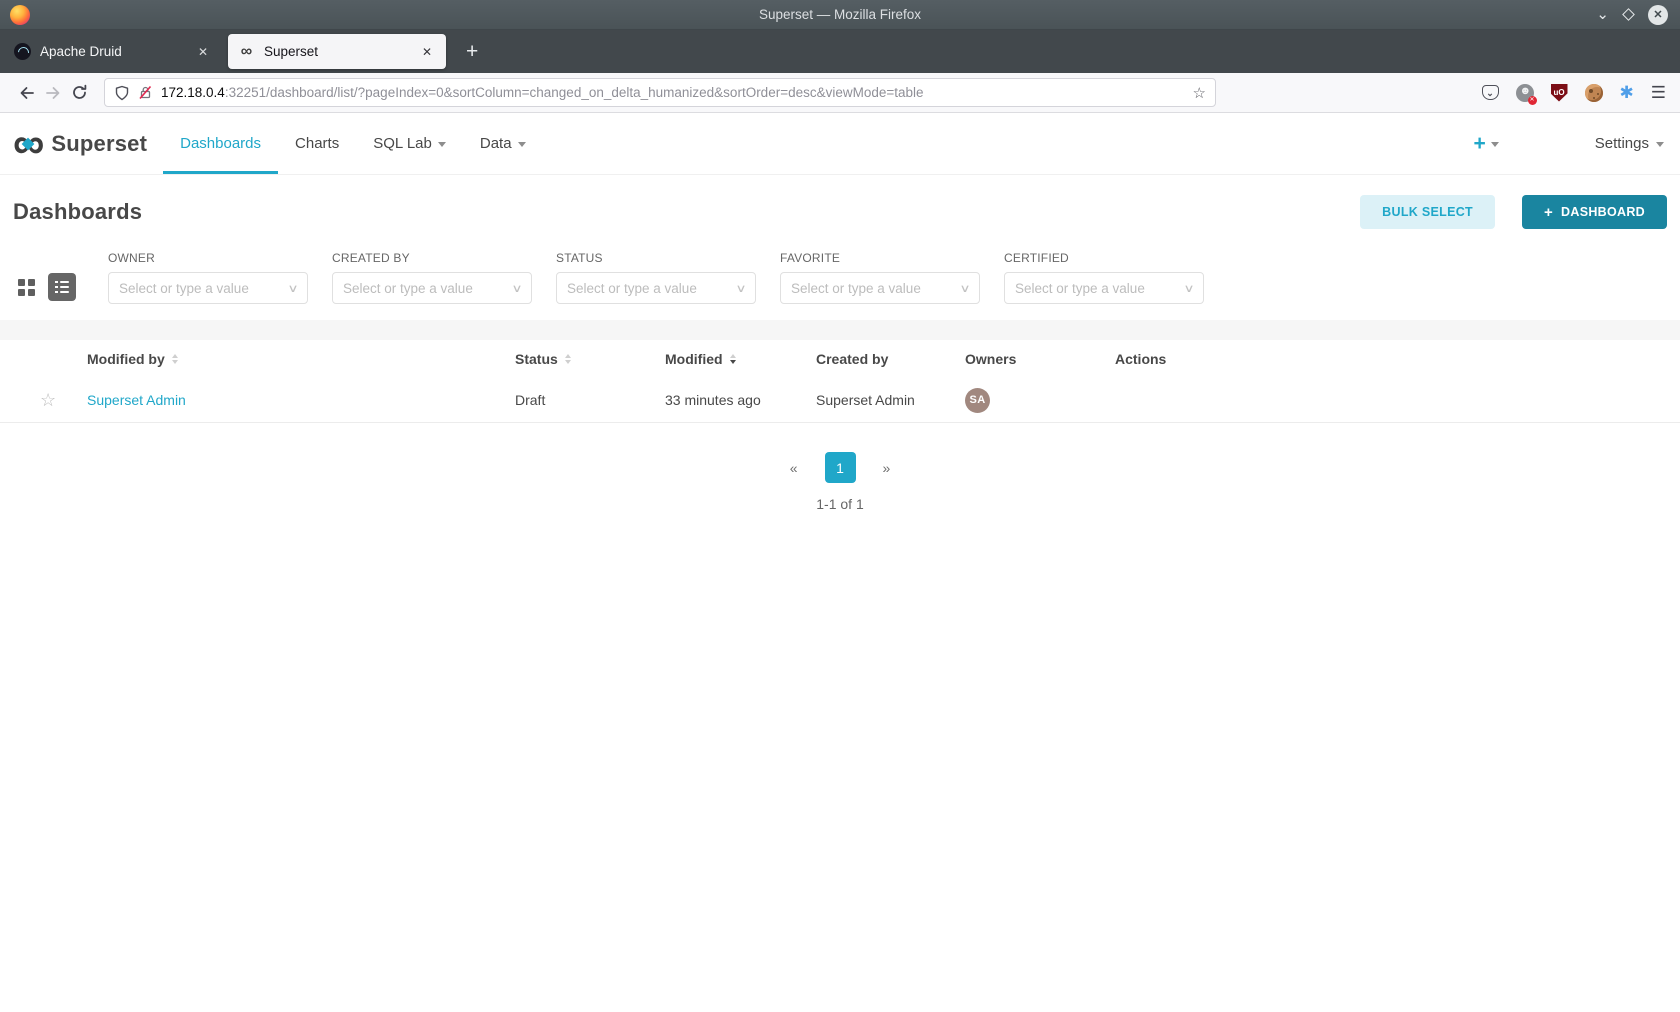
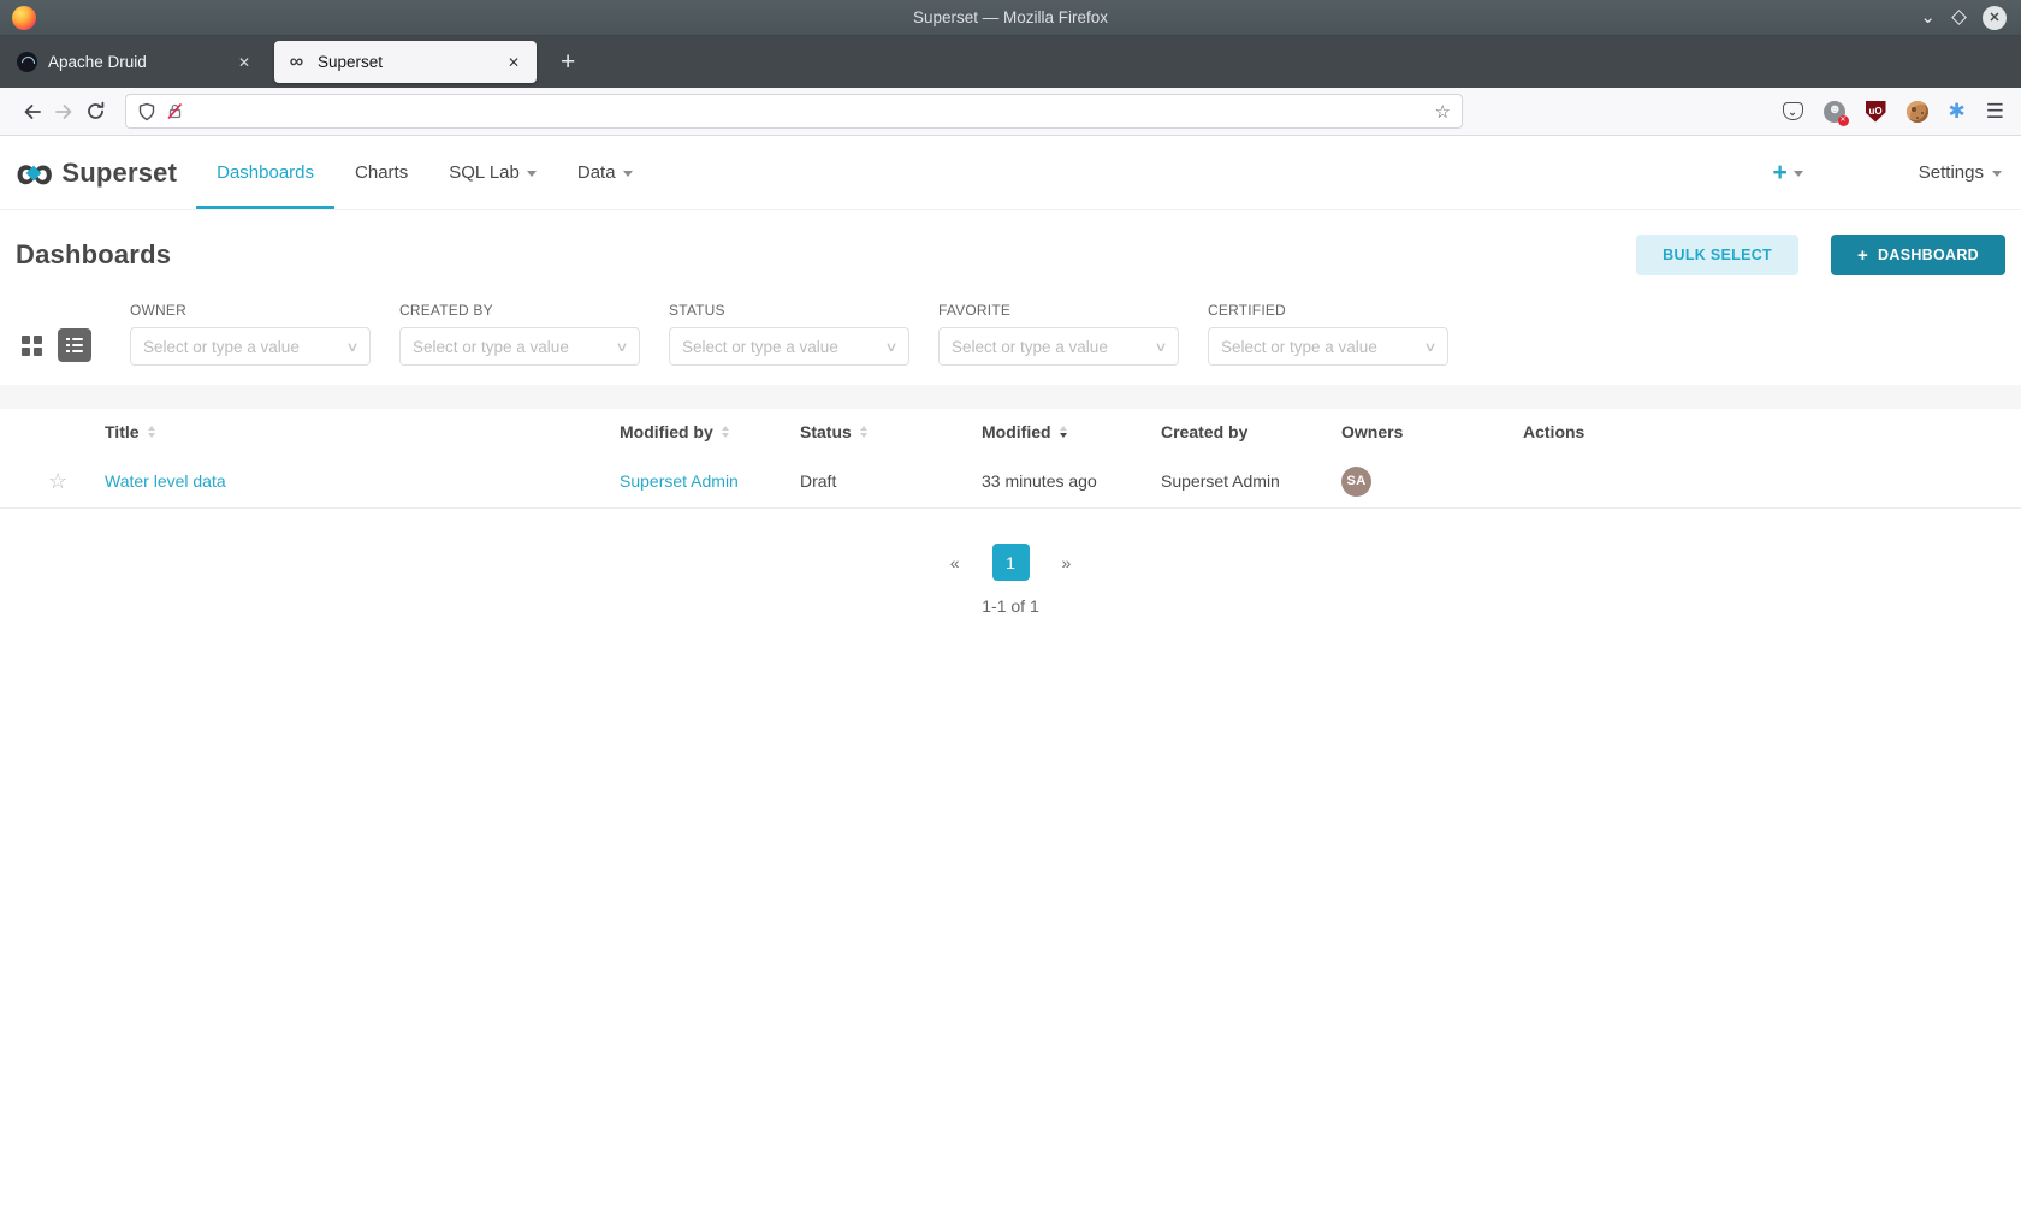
  Superset — Mozilla Firefox
  ⌄
  ✕
  Apache Druid
  ∞
  Superset
- 172.18.0.4:32251/dashboard/list/?pageIndex=0&sortColumn=changed_on_delta_humanized&sortOrder=desc&viewMode=table
  ∞
  Superset
  Dashboards
  Charts
  SQL Lab
  Data
  +
  Settings
  Dashboards
  BULK SELECT
  DASHBOARD
  OWNER
  Select or type a value
  CREATED BY
  Select or type a value
  STATUS
  Select or type a value
  FAVORITE
  Select or type a value
  CERTIFIED
  Select or type a value
+ Title
  Modified by
  Status
  Modified
  Created by
  Owners
  Actions
+ Water level data
  Superset Admin
  Draft
  33 minutes ago
  Superset Admin
  SA
  «
  1
  »
  1-1 of 1
